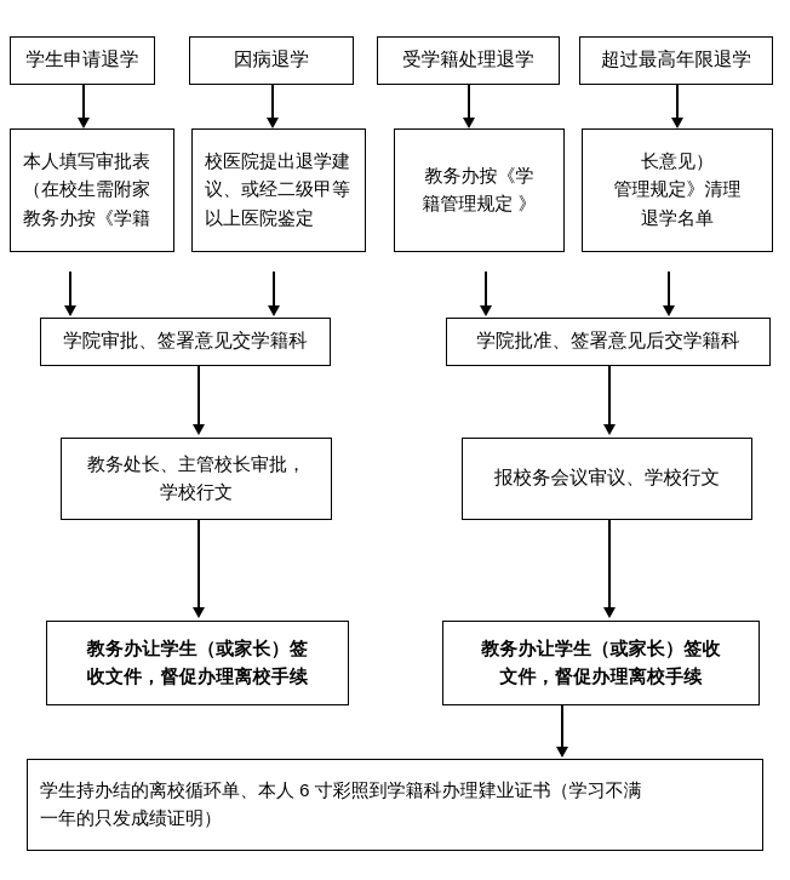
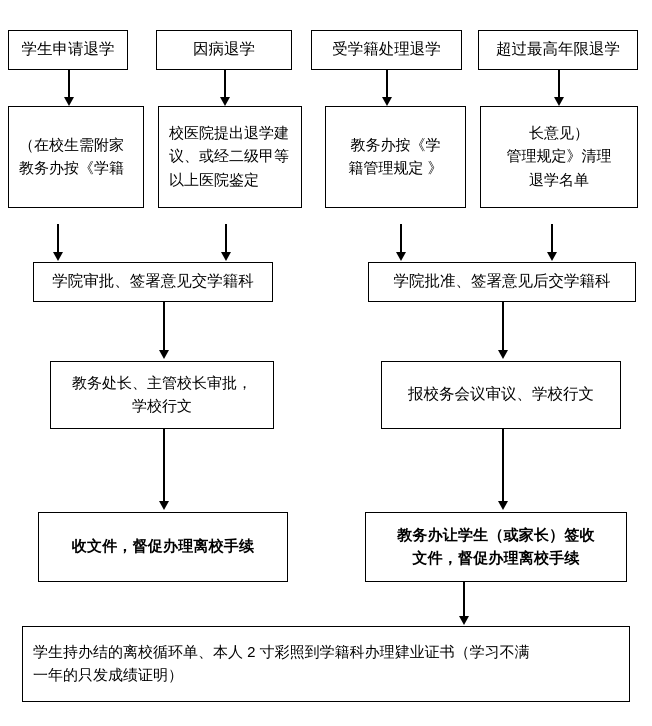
  学生申请退学
  因病退学
  受学籍处理退学
  超过最高年限退学
- 本人填写审批表
  （在校生需附家
  教务办按《学籍
  校医院提出退学建
  议、或经二级甲等
  以上医院鉴定
  教务办按《学
  籍管理规定 》
  长意见）
  管理规定》清理
  退学名单
  学院审批、签署意见交学籍科
  学院批准、签署意见后交学籍科
  教务处长、主管校长审批，
  学校行文
  报校务会议审议、学校行文
- 教务办让学生（或家长）签
  收文件，督促办理离校手续
  教务办让学生（或家长）签收
  文件，督促办理离校手续
- 学生持办结的离校循环单、本人 6 寸彩照到学籍科办理肄业证书（学习不满
+ 学生持办结的离校循环单、本人 2 寸彩照到学籍科办理肄业证书（学习不满
  一年的只发成绩证明）
